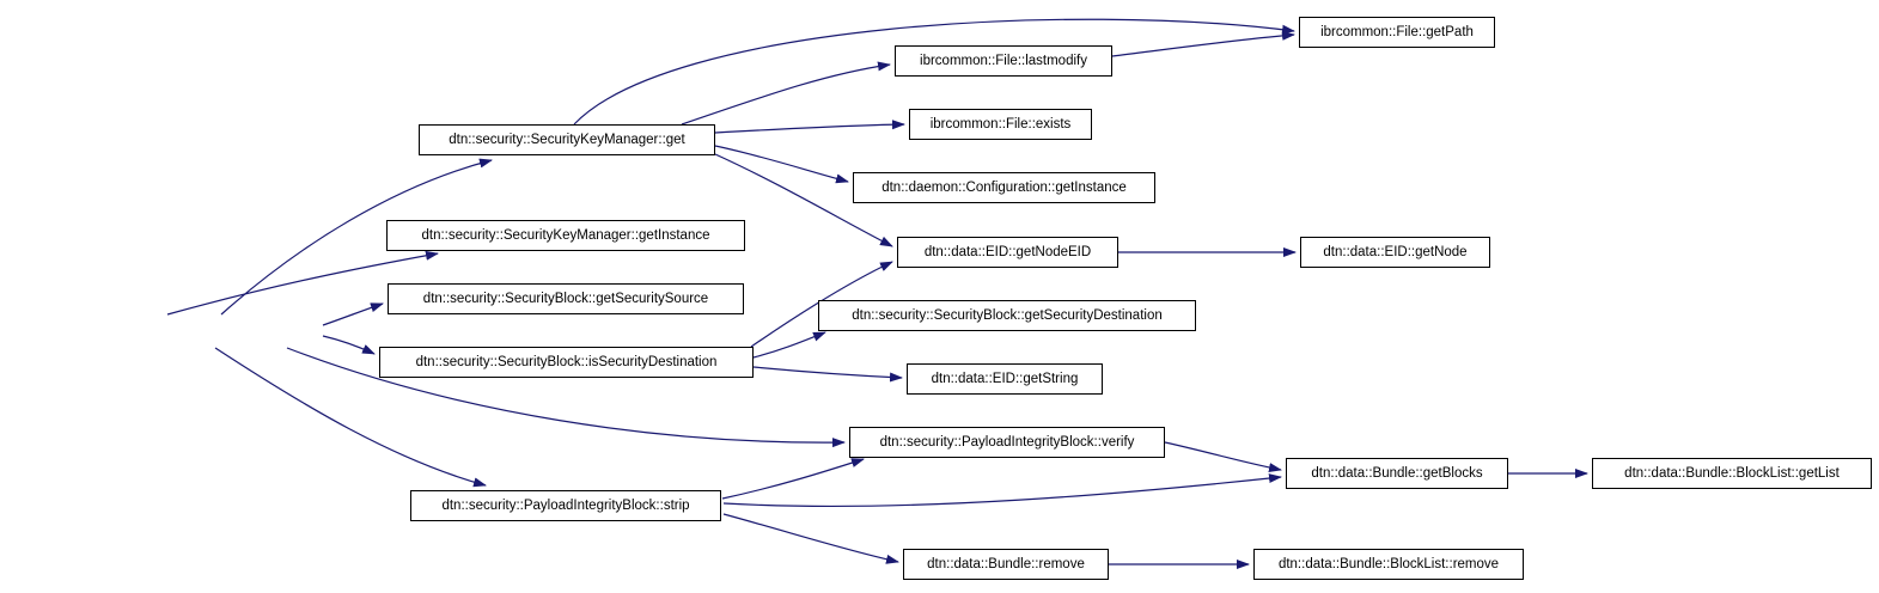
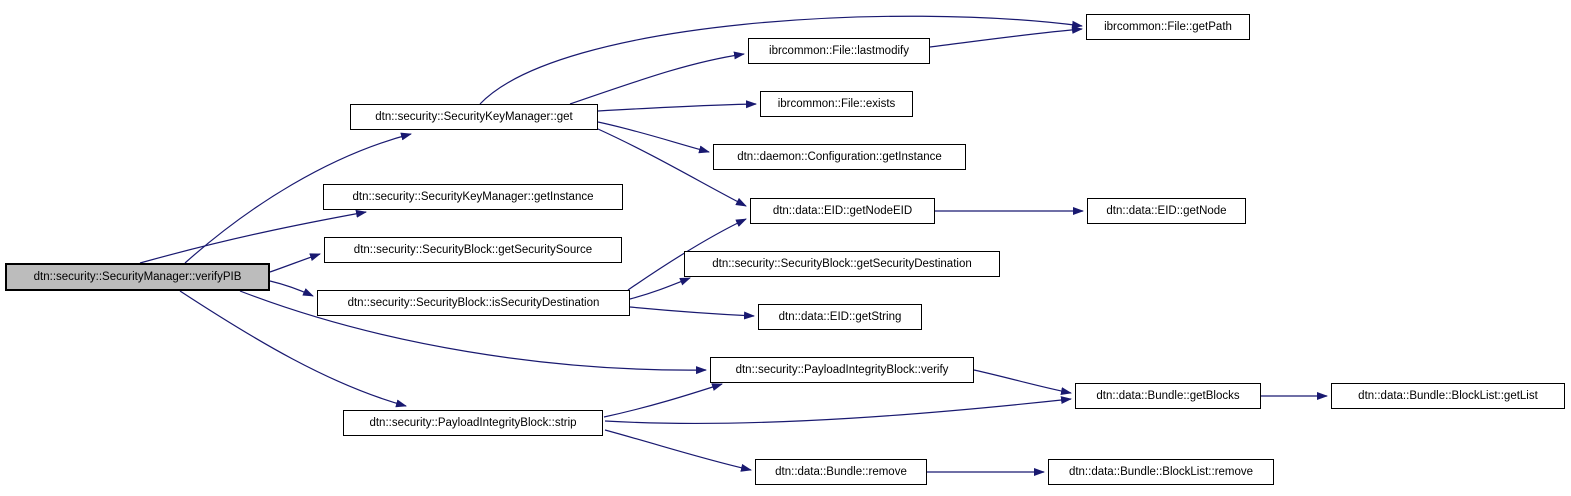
+ dtn::security::SecurityManager::verifyPIB
  dtn::security::SecurityKeyManager::get
  ibrcommon::File::getPath
  ibrcommon::File::lastmodify
  ibrcommon::File::exists
  dtn::daemon::Configuration::getInstance
  dtn::data::EID::getNodeEID
  dtn::data::EID::getNode
  dtn::security::SecurityKeyManager::getInstance
  dtn::security::SecurityBlock::getSecuritySource
  dtn::security::SecurityBlock::isSecurityDestination
  dtn::security::SecurityBlock::getSecurityDestination
  dtn::data::EID::getString
  dtn::security::PayloadIntegrityBlock::verify
  dtn::security::PayloadIntegrityBlock::strip
  dtn::data::Bundle::getBlocks
  dtn::data::Bundle::BlockList::getList
  dtn::data::Bundle::remove
  dtn::data::Bundle::BlockList::remove
